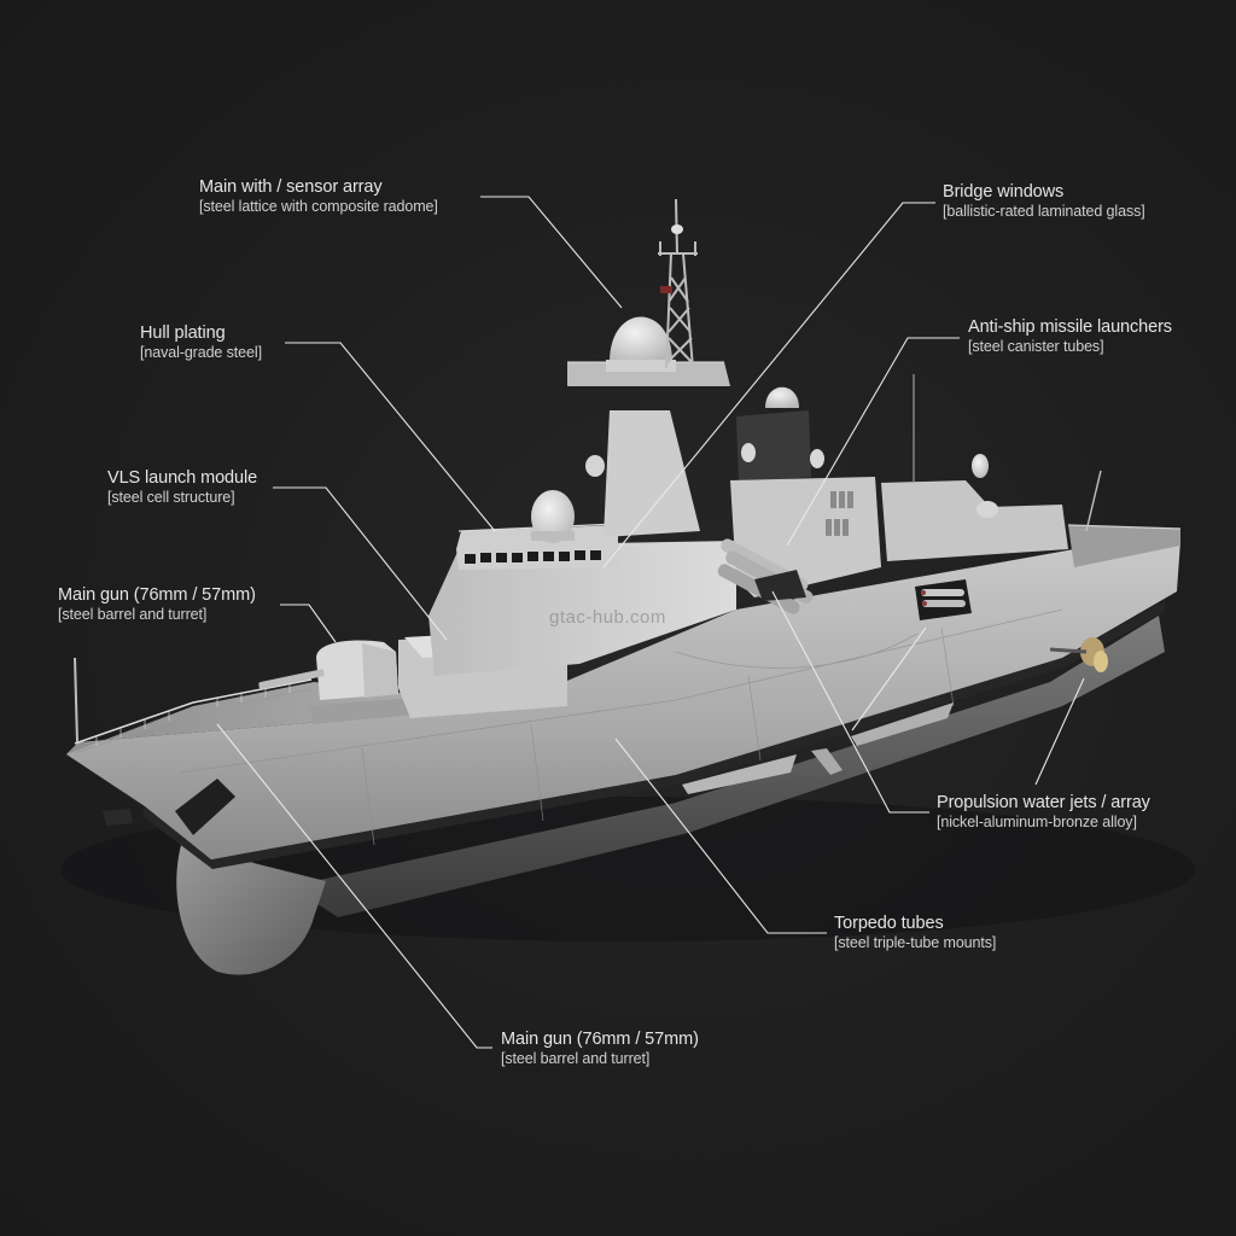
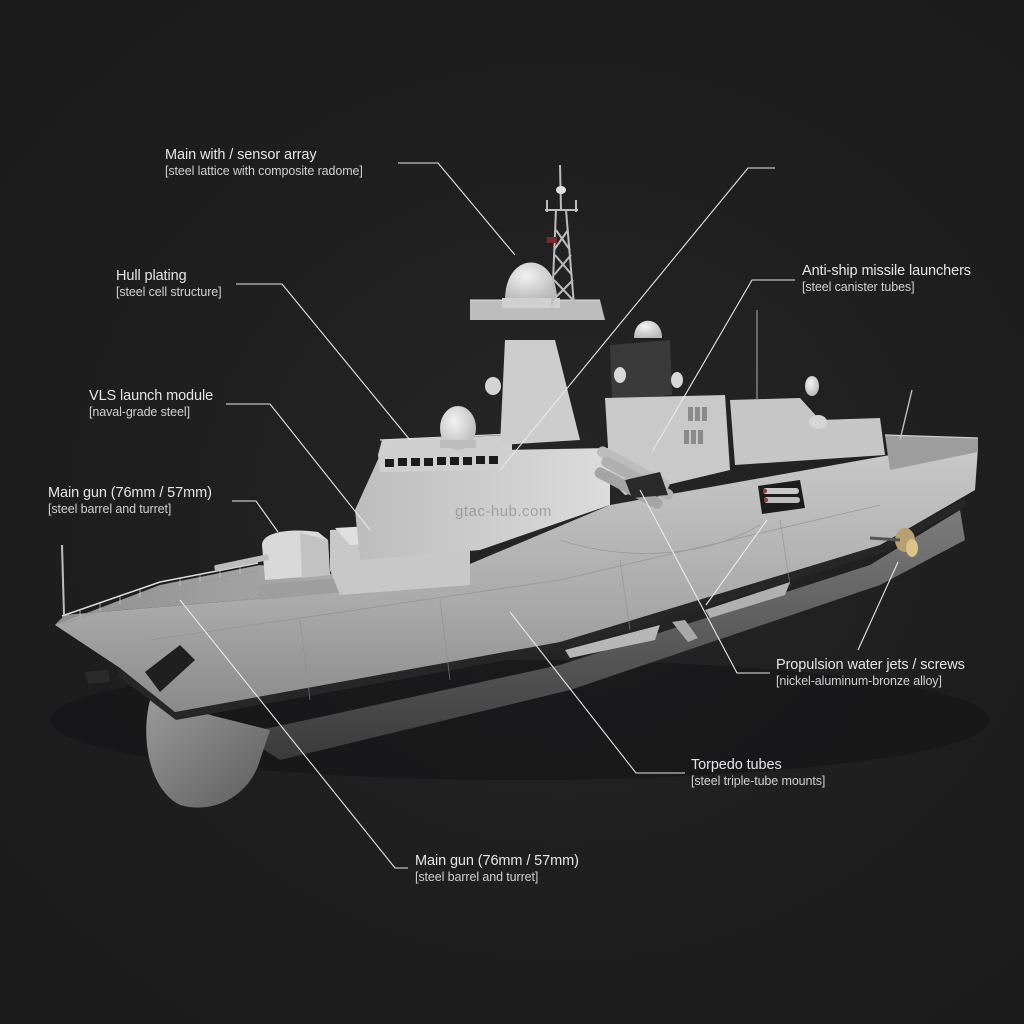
  gtac-hub.com
  Main with / sensor array
  [steel lattice with composite radome]
- Bridge windows
- [ballistic-rated laminated glass]
  Hull plating
- [naval-grade steel]
+ [steel cell structure]
  Anti-ship missile launchers
  [steel canister tubes]
  VLS launch module
- [steel cell structure]
+ [naval-grade steel]
  Main gun (76mm / 57mm)
  [steel barrel and turret]
- Propulsion water jets / array
+ Propulsion water jets / screws
  [nickel-aluminum-bronze alloy]
  Torpedo tubes
  [steel triple-tube mounts]
  Main gun (76mm / 57mm)
  [steel barrel and turret]
